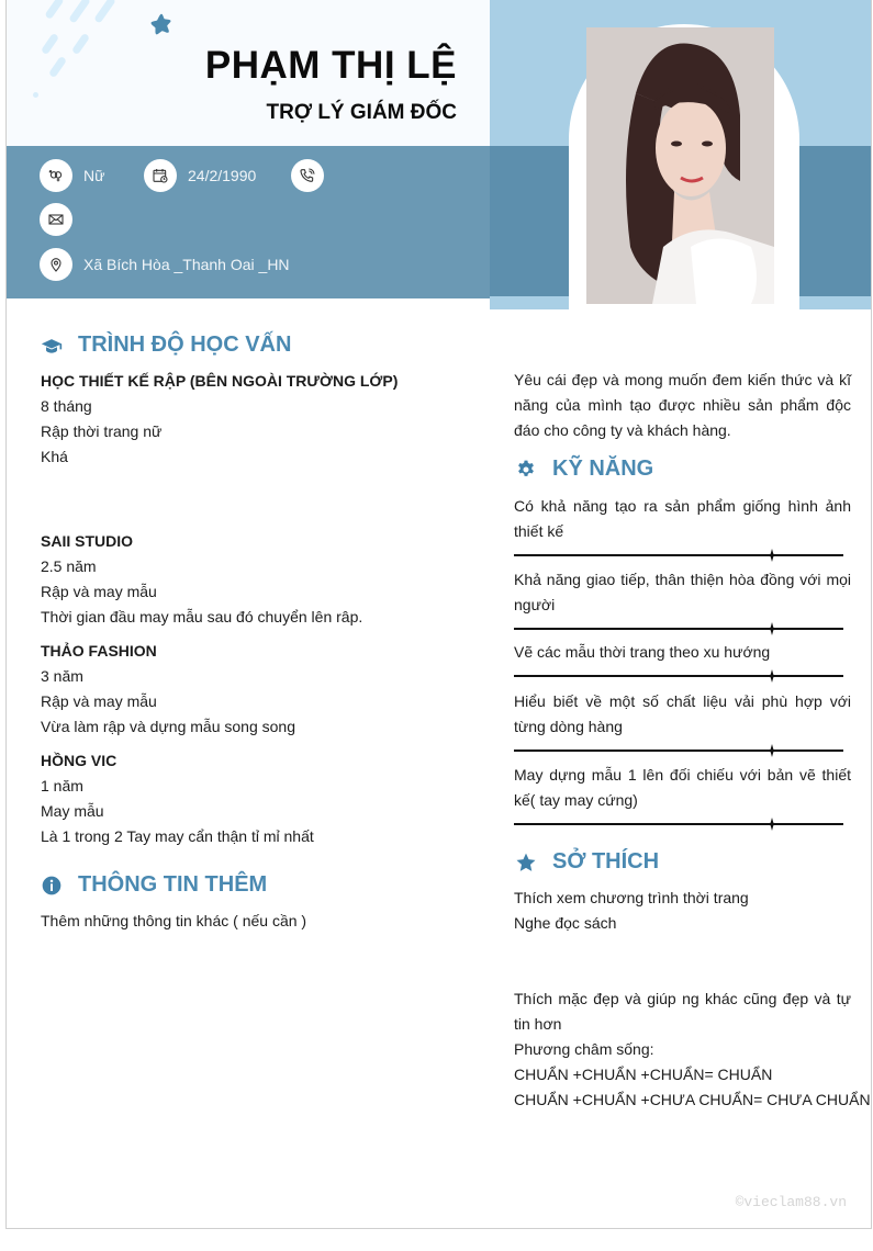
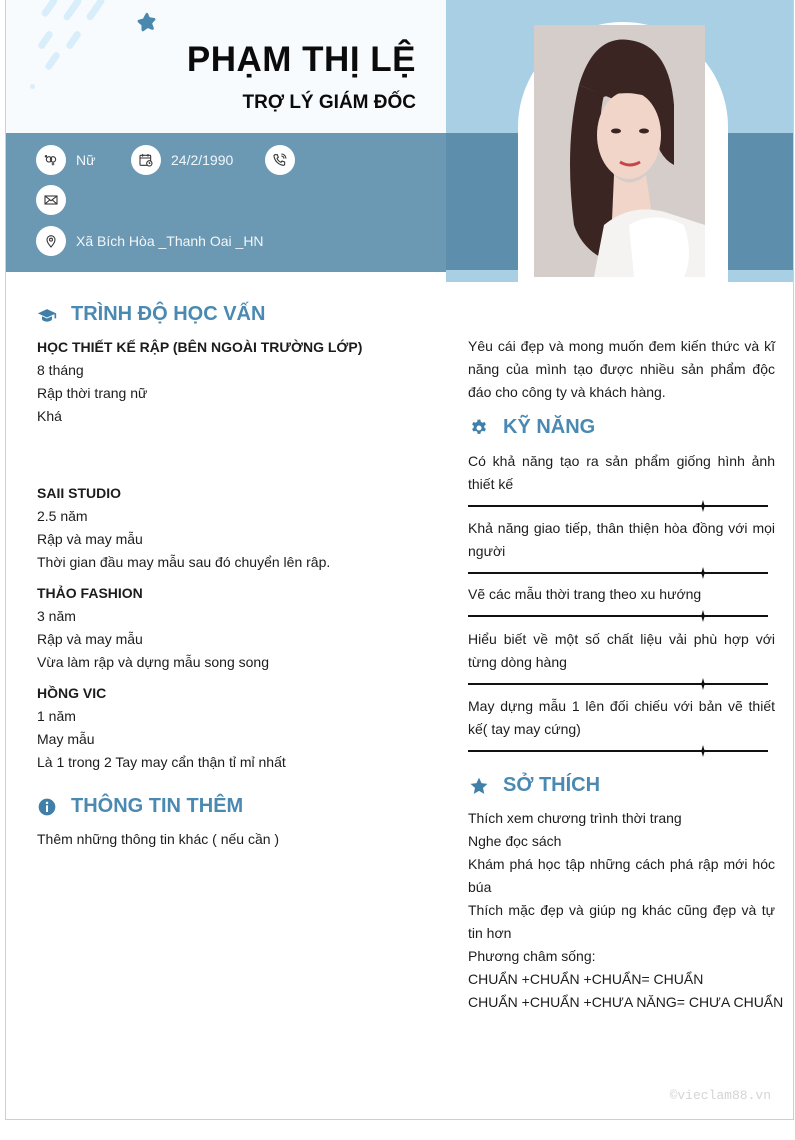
  PHẠM THỊ LỆ
  TRỢ LÝ GIÁM ĐỐC
  Nữ
  24/2/1990
  Xã Bích Hòa _Thanh Oai _HN
  TRÌNH ĐỘ HỌC VẤN
  HỌC THIẾT KẾ RẬP (BÊN NGOÀI TRƯỜNG LỚP)
  8 tháng
  Rập thời trang nữ
  Khá
  SAII STUDIO
  2.5 năm
  Rập và may mẫu
  Thời gian đầu may mẫu sau đó chuyển lên râp.
  THẢO FASHION
  3 năm
  Rập và may mẫu
  Vừa làm rập và dựng mẫu song song
  HỒNG VIC
  1 năm
  May mẫu
  Là 1 trong 2 Tay may cẩn thận tỉ mỉ nhất
  THÔNG TIN THÊM
  Thêm những thông tin khác ( nếu cần )
  Yêu cái đẹp và mong muốn đem kiến thức và kĩ năng của mình tạo được nhiều sản phẩm độc đáo cho công ty và khách hàng.
  KỸ NĂNG
  Có khả năng tạo ra sản phẩm giống hình ảnh thiết kế
  Khả năng giao tiếp, thân thiện hòa đồng với mọi người
  Vẽ các mẫu thời trang theo xu hướng
  Hiểu biết về một số chất liệu vải phù hợp với từng dòng hàng
  May dựng mẫu 1 lên đối chiếu với bản vẽ thiết kế( tay may cứng)
  SỞ THÍCH
  Thích xem chương trình thời trang
  Nghe đọc sách
+ Khám phá học tập những cách phá rập mới hóc búa
  Thích mặc đẹp và giúp ng khác cũng đẹp và tự tin hơn
  Phương châm sống:
  CHUẨN +CHUẨN +CHUẨN= CHUẨN
- CHUẨN +CHUẨN +CHƯA CHUẨN= CHƯA CHUẨN
+ CHUẨN +CHUẨN +CHƯA NĂNG= CHƯA CHUẨN
  ©vieclam88.vn
